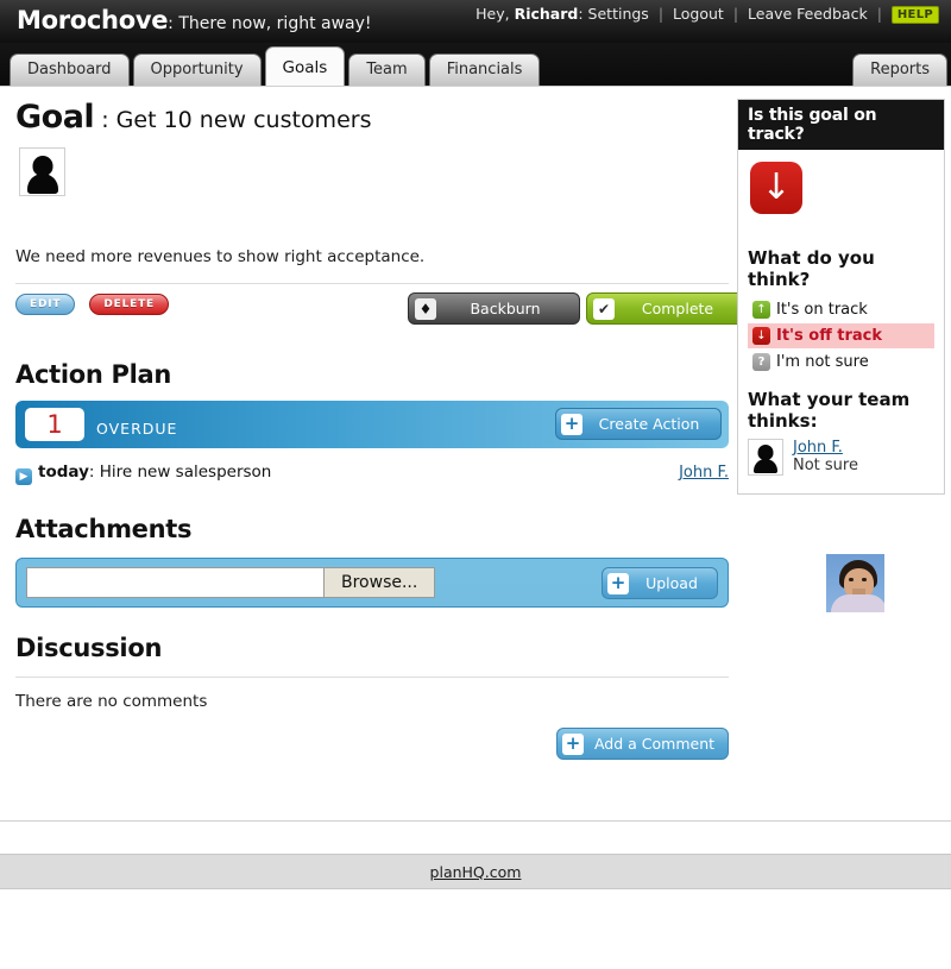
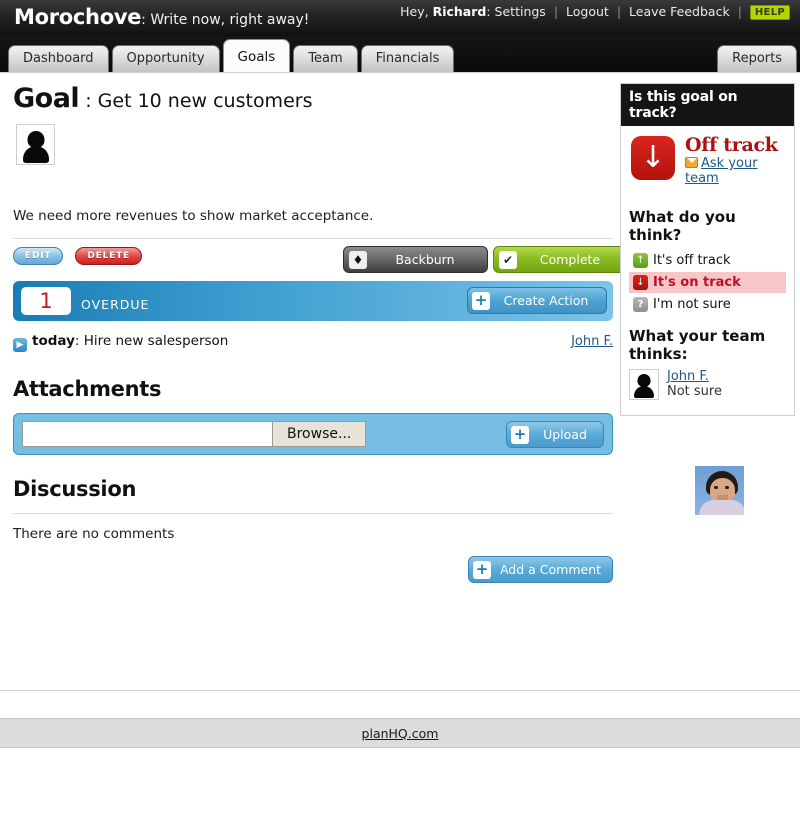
- Morochove: There now, right away!
+ Morochove: Write now, right away!
  Hey, Richard: Settings | Logout | Leave Feedback | HELP
  Dashboard
  Opportunity
  Goals
  Team
  Financials
  Reports
  Goal : Get 10 new customers
- We need more revenues to show right acceptance.
+ We need more revenues to show market acceptance.
  EDIT DELETE
  ♦
  Backburn
  ✔
  Complete
- Action Plan
  1
  OVERDUE
  +
  Create Action
  ▶ today: Hire new salesperson
  John F.
  Attachments
  Browse...
  +
  Upload
  Discussion
  There are no comments
  +
  Add a Comment
  Is this goal on track?
  ↓
+ Off track
+ Ask your team
  What do you think?
  ↑
- It's on track
+ It's off track
  ↓
- It's off track
+ It's on track
  ?
  I'm not sure
  What your team thinks:
  John F.
  Not sure
  planHQ.com
